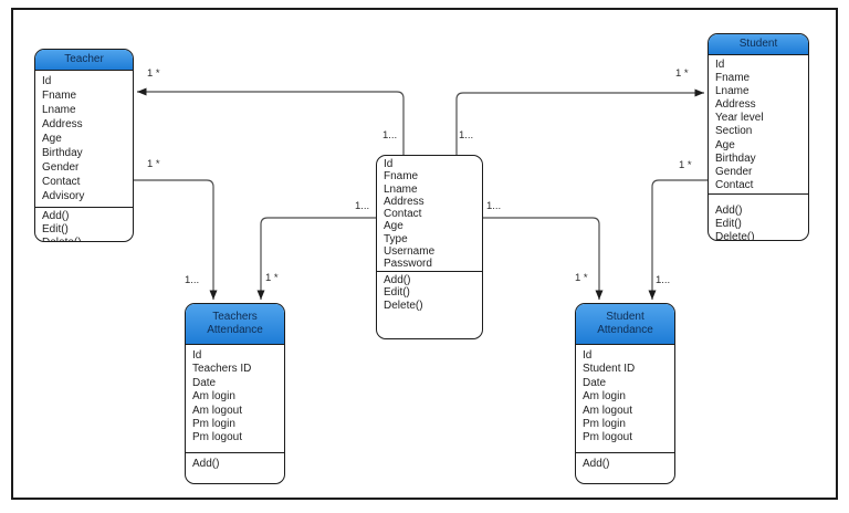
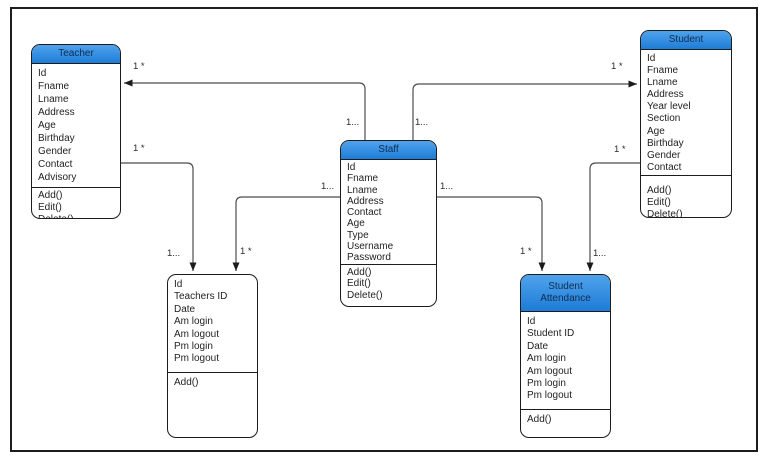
  Teacher
  Id
  Fname
  Lname
  Address
  Age
  Birthday
  Gender
  Contact
  Advisory
  Add()
  Edit()
+ Staff
  Id
  Fname
  Lname
  Address
  Contact
  Age
  Type
  Username
  Password
  Add()
  Edit()
  Delete()
  Student
  Id
  Fname
  Lname
  Address
  Year level
  Section
  Age
  Birthday
  Gender
  Contact
  Add()
  Edit()
  Delete()
- Teachers Attendance
  Id
  Teachers ID
  Date
  Am login
  Am logout
  Pm login
  Pm logout
  Add()
  Student Attendance
  Id
  Student ID
  Date
  Am login
  Am logout
  Pm login
  Pm logout
  Add()
  1 *
  1...
  1...
  1 *
  1 *
  1...
  1...
  1 *
  1...
  1 *
  1 *
  1...
